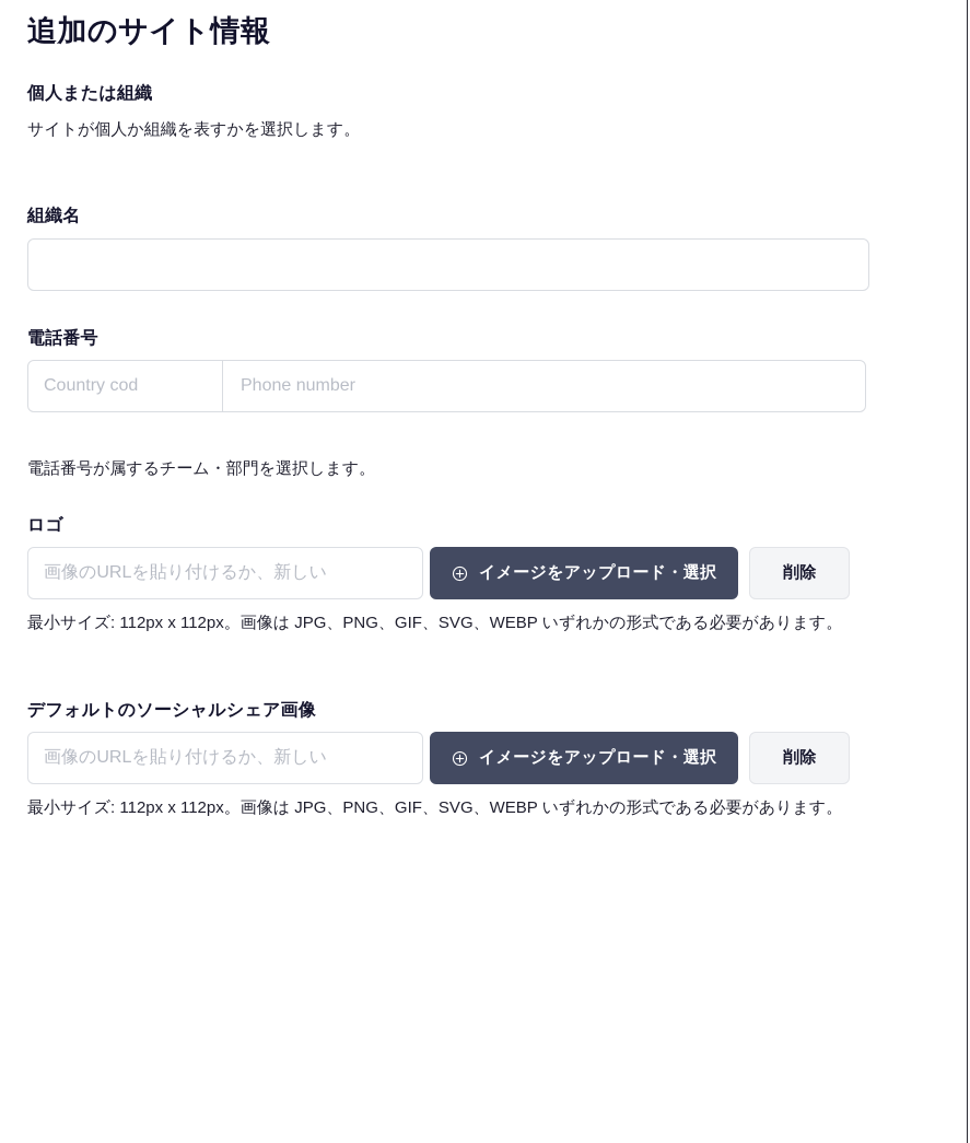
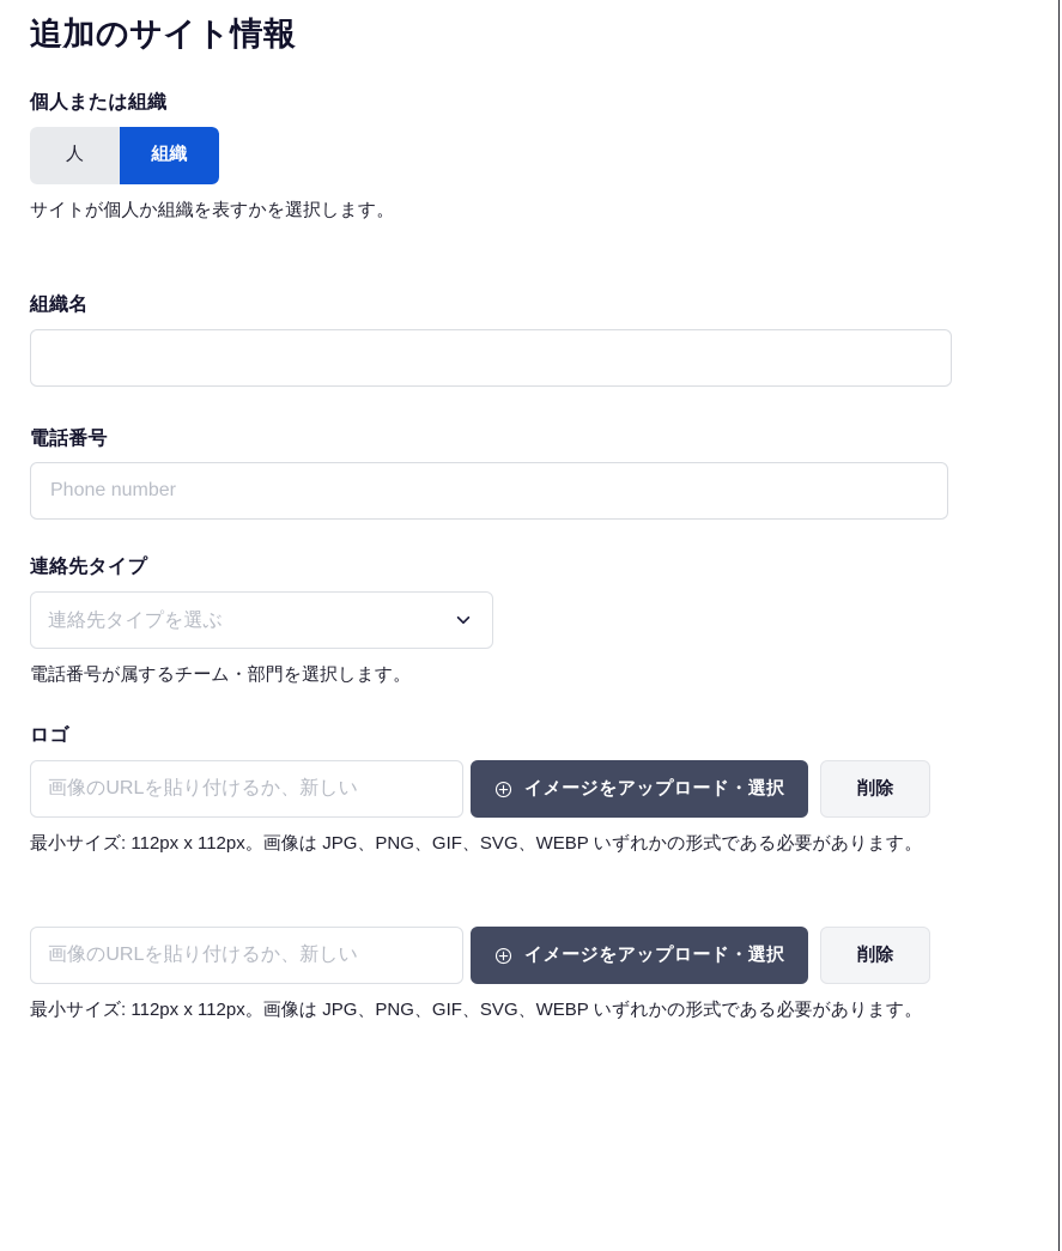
  追加のサイト情報
  個人または組織
+ 人
+ 組織
  サイトが個人か組織を表すかを選択します。
  組織名
  電話番号
- Country cod
  Phone number
+ 連絡先タイプ
+ 連絡先タイプを選ぶ
  電話番号が属するチーム・部門を選択します。
  ロゴ
  画像のURLを貼り付けるか、新しい
  イメージをアップロード・選択
  削除
  最小サイズ: 112px x 112px。画像は JPG、PNG、GIF、SVG、WEBP いずれかの形式である必要があります。
- デフォルトのソーシャルシェア画像
  画像のURLを貼り付けるか、新しい
  イメージをアップロード・選択
  削除
  最小サイズ: 112px x 112px。画像は JPG、PNG、GIF、SVG、WEBP いずれかの形式である必要があります。
